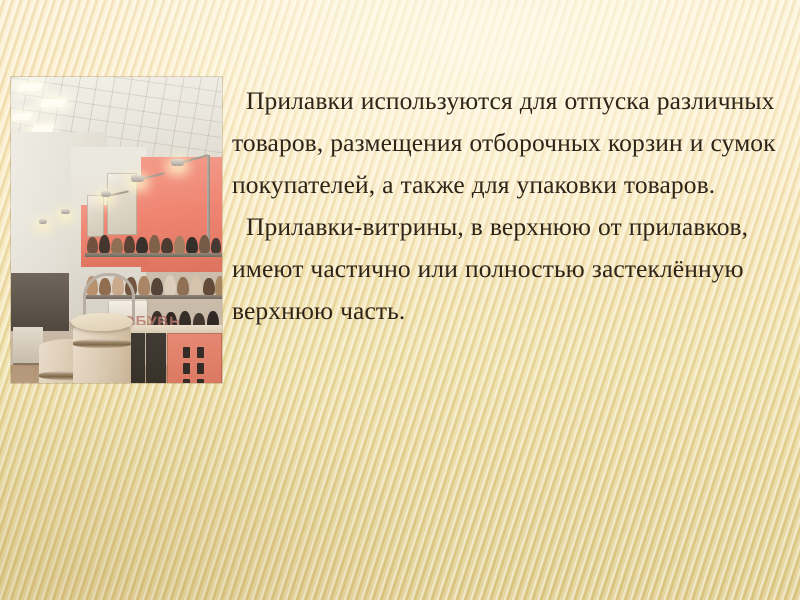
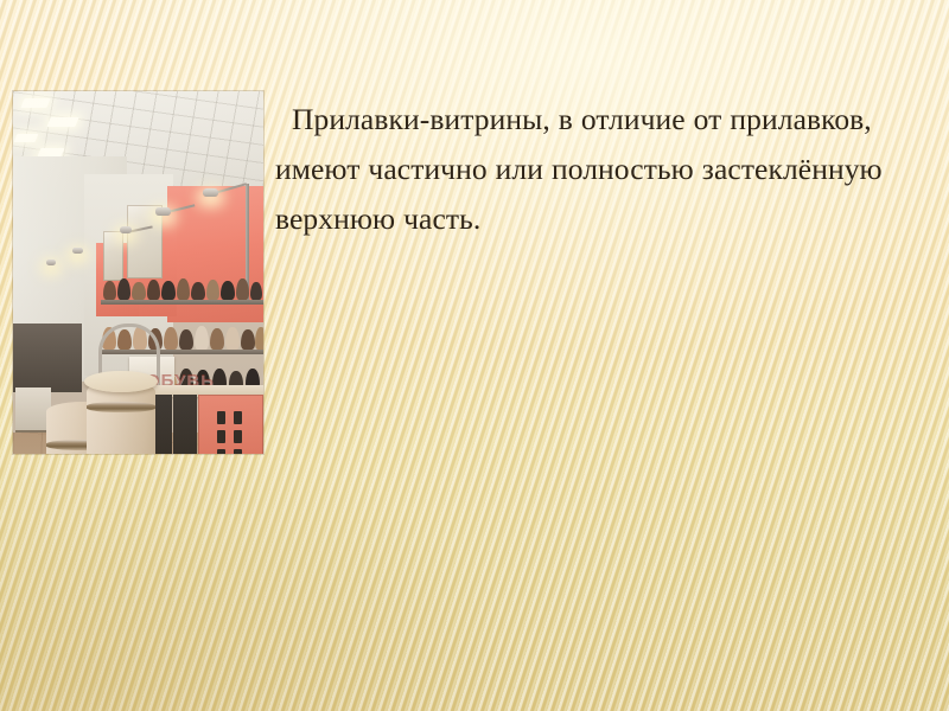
- Прилавки используются для отпуска различных товаров, размещения отборочных корзин и сумок покупателей, а также для упаковки товаров.
- Прилавки-витрины, в верхнюю от прилавков, имеют частично или полностью застеклённую верхнюю часть.
+ Прилавки-витрины, в отличие от прилавков, имеют частично или полностью застеклённую верхнюю часть.
